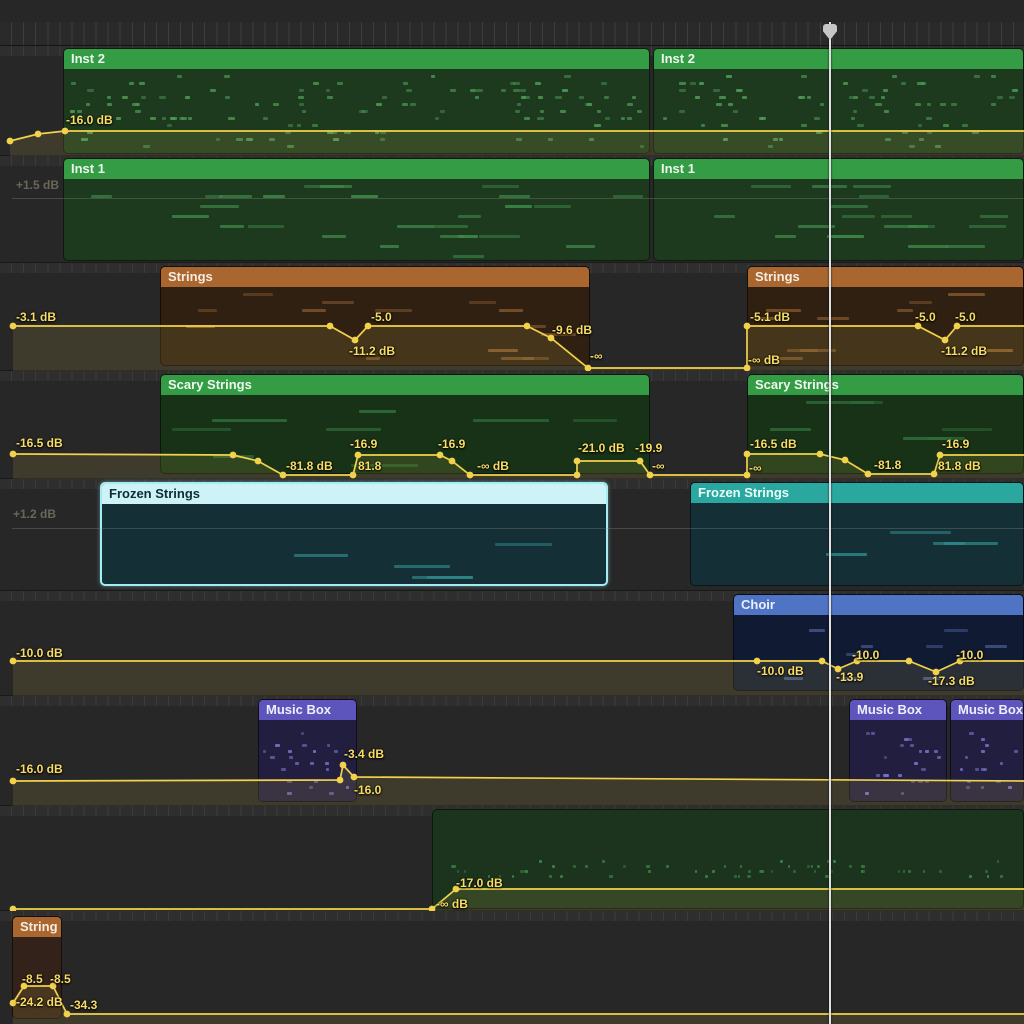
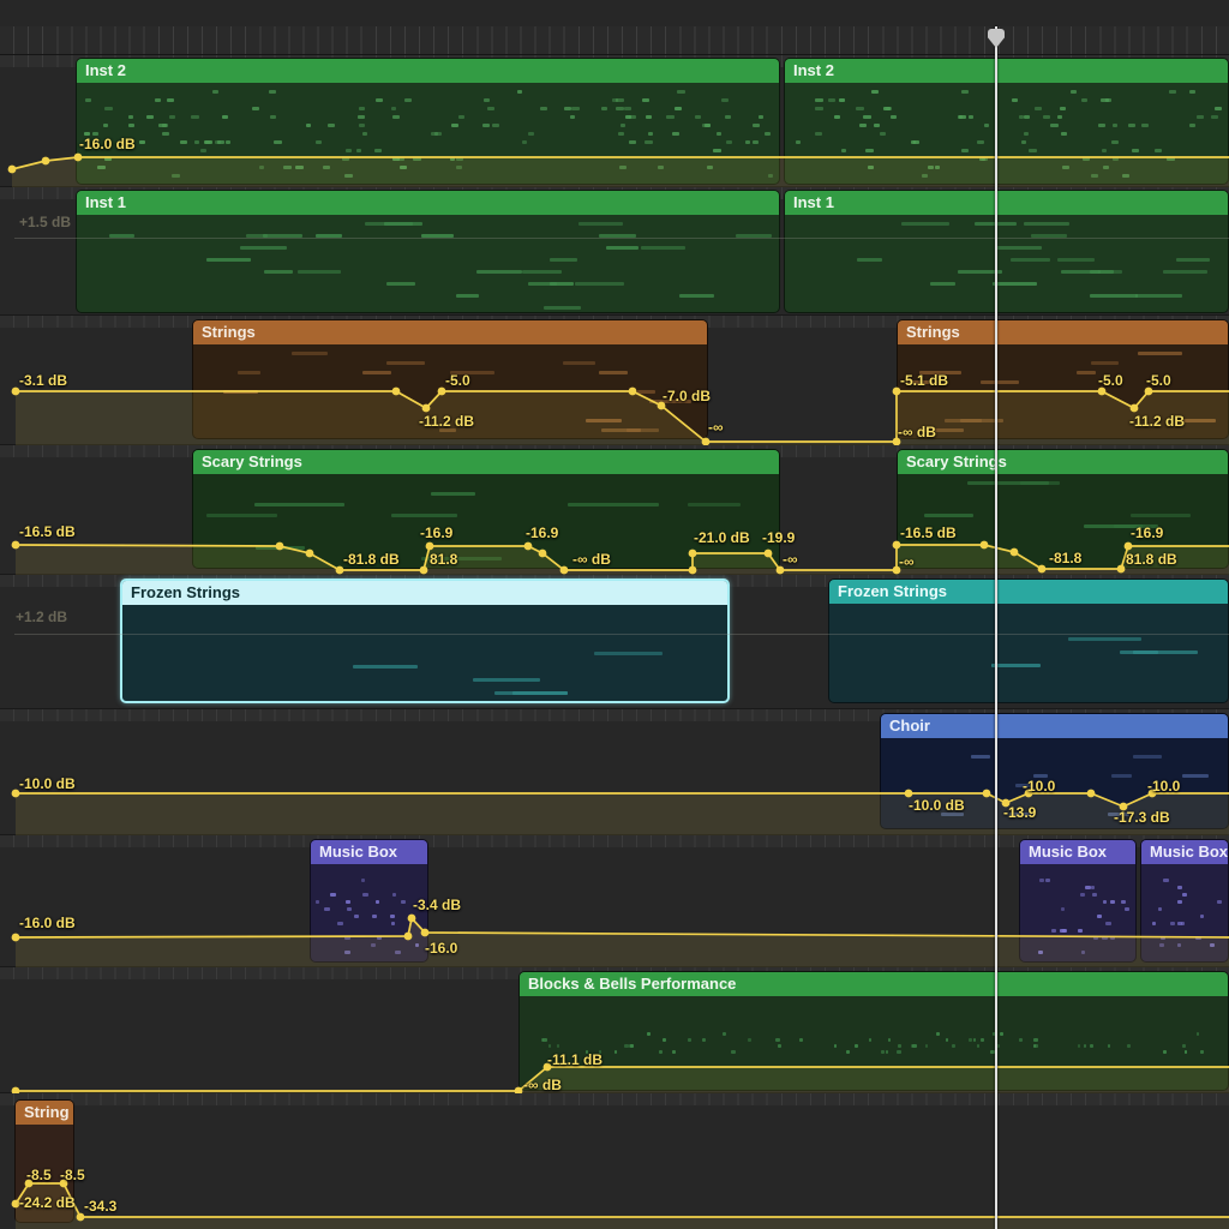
  Inst 2
  Inst 2
  -16.0 dB
  Inst 1
  Inst 1
  +1.5 dB
  Strings
  Strings
  -3.1 dB
  -5.0
  -11.2 dB
- -9.6 dB
+ -7.0 dB
  -∞
  -5.1 dB
  -∞ dB
  -5.0
  -5.0
  -11.2 dB
  Scary Strings
  Scary Strings
  -16.5 dB
  -81.8 dB
  -16.9
  81.8
  -16.9
  -∞ dB
  -21.0 dB
  -19.9
  -∞
  -16.5 dB
  -∞
  -81.8
  -16.9
  81.8 dB
  Frozen Strings
  Frozen Strings
  +1.2 dB
  Choir
  -10.0 dB
  -10.0 dB
  -13.9
  -10.0
  -17.3 dB
  -10.0
  Music Box
  Music Box
  Music Box
  -16.0 dB
  -3.4 dB
  -16.0
+ Blocks & Bells Performance
- -17.0 dB
+ -11.1 dB
  -∞ dB
  String
  -8.5
  -8.5
  -24.2 dB
  -34.3
